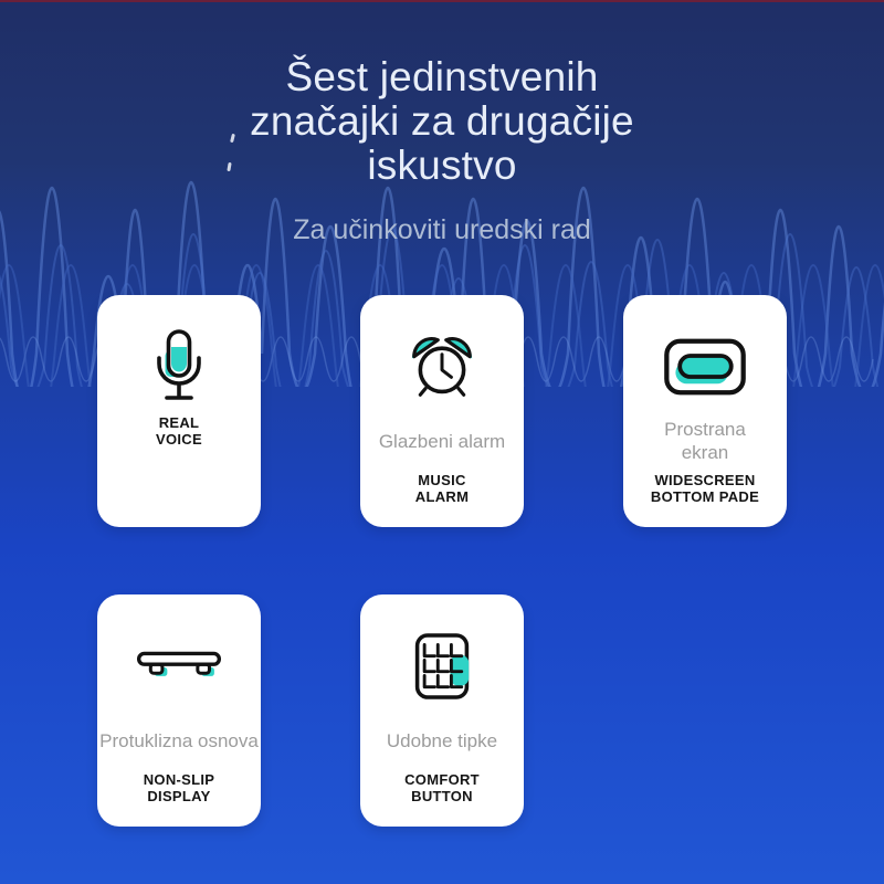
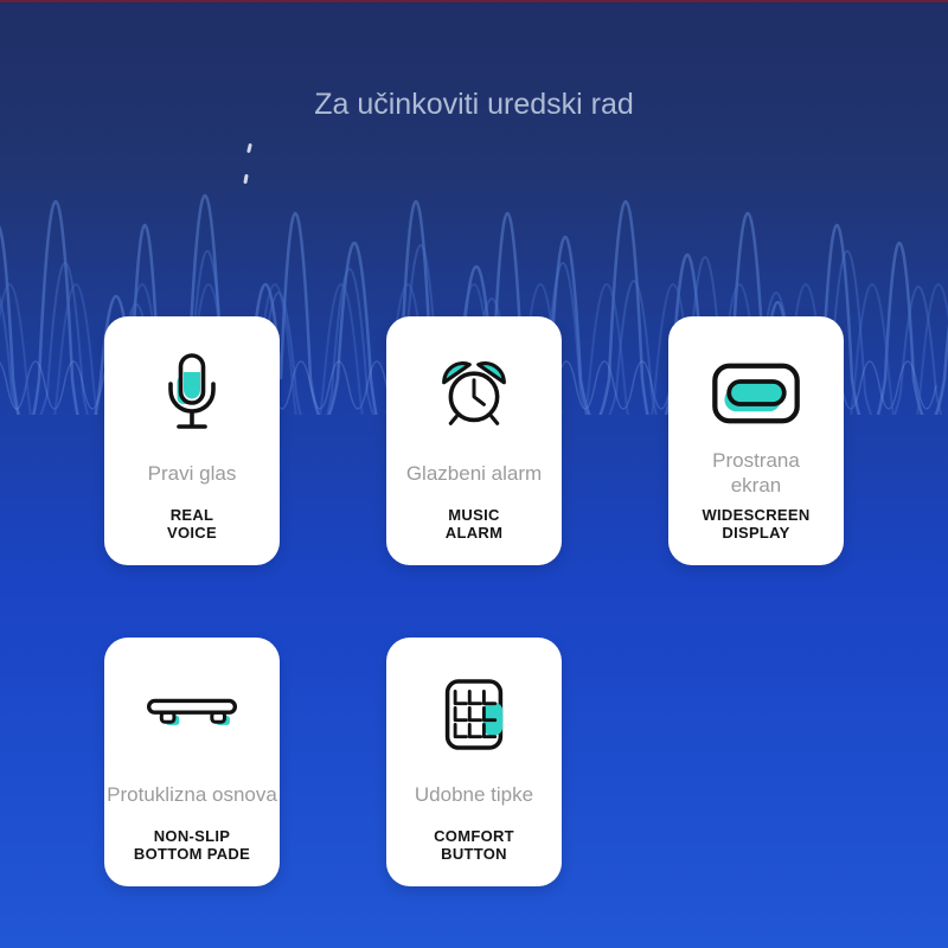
- Šest jedinstvenih
- značajki za drugačije
- iskustvo
  Za učinkoviti uredski rad
+ Pravi glas
  REAL
  VOICE
  Glazbeni alarm
  MUSIC
  ALARM
  Prostrana
  ekran
  WIDESCREEN
- BOTTOM PADE
+ DISPLAY
  Protuklizna osnova
  NON-SLIP
- DISPLAY
+ BOTTOM PADE
  Udobne tipke
  COMFORT
  BUTTON
